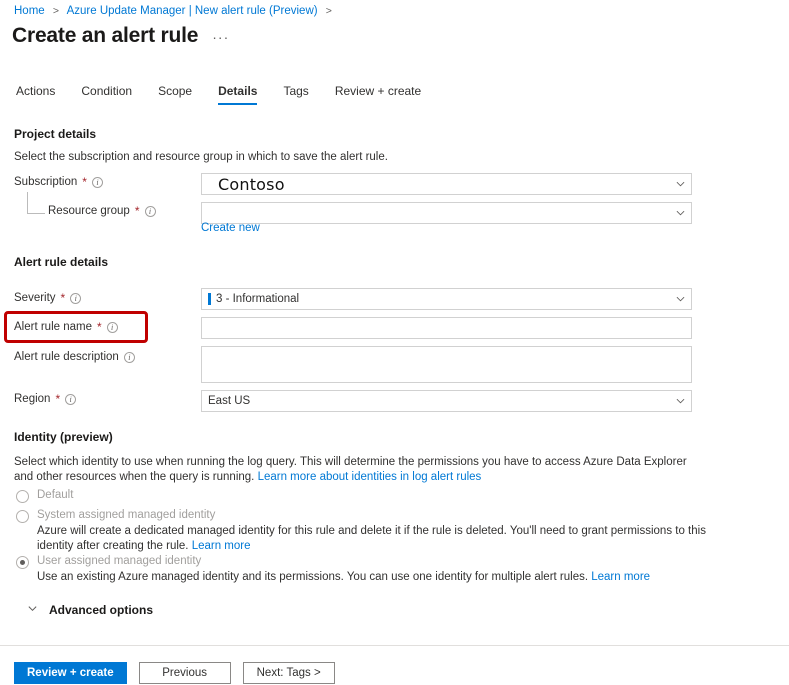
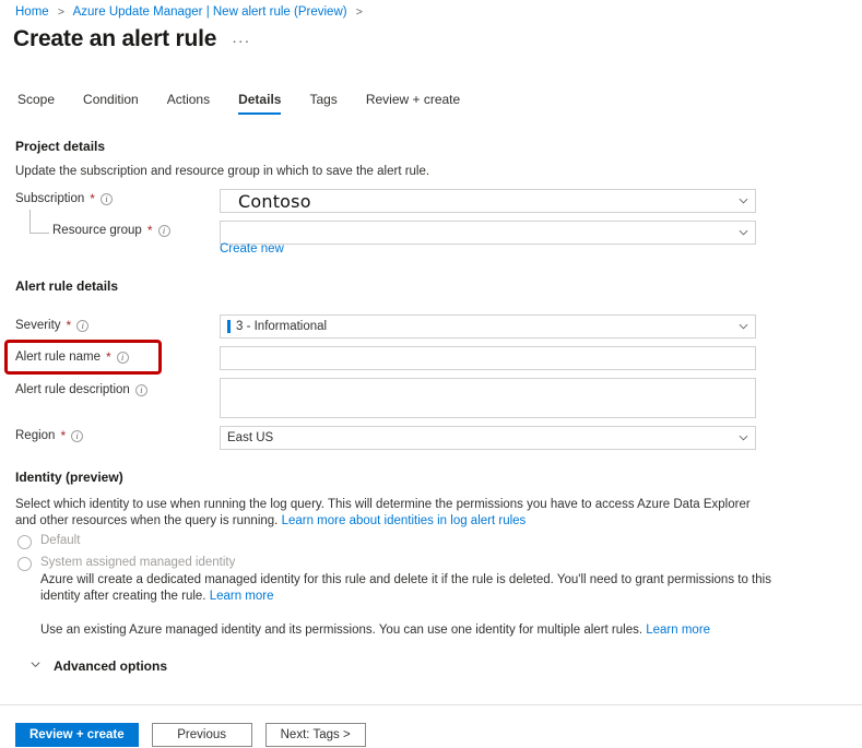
  Home > Azure Update Manager | New alert rule (Preview) >
  Create an alert rule
  ···
- Actions
+ Scope
  Condition
- Scope
+ Actions
  Details
  Tags
  Review + create
  Project details
- Select the subscription and resource group in which to save the alert rule.
+ Update the subscription and resource group in which to save the alert rule.
  Subscription
  *
  i
  Contoso
  Resource group
  *
  i
  Create new
  Alert rule details
  Severity
  *
  i
  3 - Informational
  Alert rule name
  *
  i
  Alert rule description
  i
  Region
  *
  i
  East US
  Identity (preview)
  Select which identity to use when running the log query. This will determine the permissions you have to access Azure Data Explorer and other resources when the query is running. Learn more about identities in log alert rules
  Default
  System assigned managed identity
  Azure will create a dedicated managed identity for this rule and delete it if the rule is deleted. You'll need to grant permissions to this identity after creating the rule. Learn more
- User assigned managed identity
  Use an existing Azure managed identity and its permissions. You can use one identity for multiple alert rules. Learn more
  Advanced options
  Review + create
  Previous
  Next: Tags >
